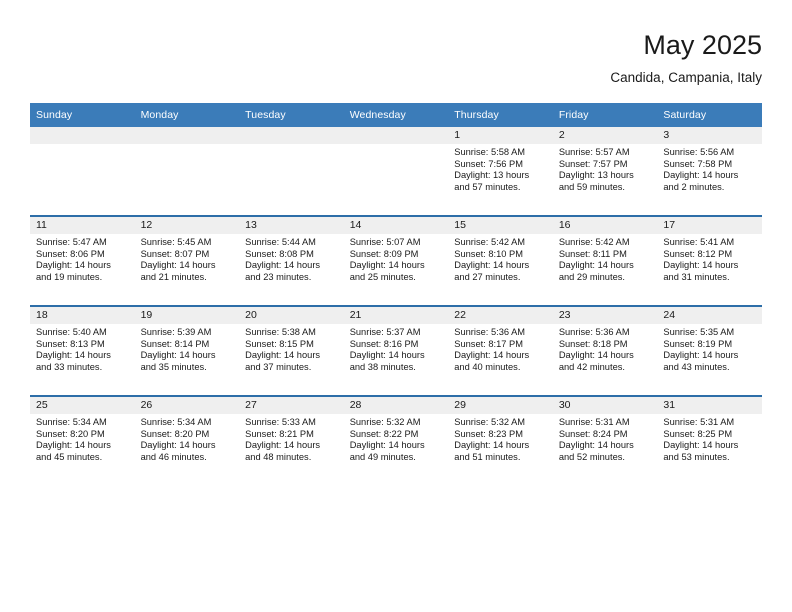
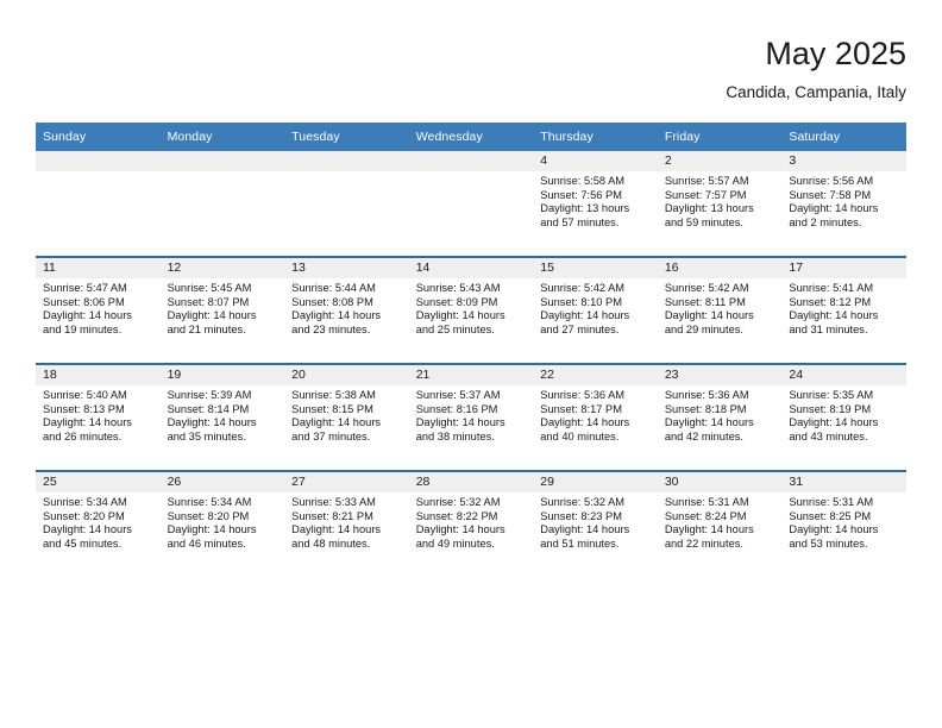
  May 2025
  Candida, Campania, Italy
  Sunday	Monday	Tuesday	Wednesday	Thursday	Friday	Saturday
- 				1Sunrise: 5:58 AMSunset: 7:56 PMDaylight: 13 hoursand 57 minutes.	2Sunrise: 5:57 AMSunset: 7:57 PMDaylight: 13 hoursand 59 minutes.	3Sunrise: 5:56 AMSunset: 7:58 PMDaylight: 14 hoursand 2 minutes.
+ 				4Sunrise: 5:58 AMSunset: 7:56 PMDaylight: 13 hoursand 57 minutes.	2Sunrise: 5:57 AMSunset: 7:57 PMDaylight: 13 hoursand 59 minutes.	3Sunrise: 5:56 AMSunset: 7:58 PMDaylight: 14 hoursand 2 minutes.
- 11Sunrise: 5:47 AMSunset: 8:06 PMDaylight: 14 hoursand 19 minutes.	12Sunrise: 5:45 AMSunset: 8:07 PMDaylight: 14 hoursand 21 minutes.	13Sunrise: 5:44 AMSunset: 8:08 PMDaylight: 14 hoursand 23 minutes.	14Sunrise: 5:07 AMSunset: 8:09 PMDaylight: 14 hoursand 25 minutes.	15Sunrise: 5:42 AMSunset: 8:10 PMDaylight: 14 hoursand 27 minutes.	16Sunrise: 5:42 AMSunset: 8:11 PMDaylight: 14 hoursand 29 minutes.	17Sunrise: 5:41 AMSunset: 8:12 PMDaylight: 14 hoursand 31 minutes.
+ 11Sunrise: 5:47 AMSunset: 8:06 PMDaylight: 14 hoursand 19 minutes.	12Sunrise: 5:45 AMSunset: 8:07 PMDaylight: 14 hoursand 21 minutes.	13Sunrise: 5:44 AMSunset: 8:08 PMDaylight: 14 hoursand 23 minutes.	14Sunrise: 5:43 AMSunset: 8:09 PMDaylight: 14 hoursand 25 minutes.	15Sunrise: 5:42 AMSunset: 8:10 PMDaylight: 14 hoursand 27 minutes.	16Sunrise: 5:42 AMSunset: 8:11 PMDaylight: 14 hoursand 29 minutes.	17Sunrise: 5:41 AMSunset: 8:12 PMDaylight: 14 hoursand 31 minutes.
- 18Sunrise: 5:40 AMSunset: 8:13 PMDaylight: 14 hoursand 33 minutes.	19Sunrise: 5:39 AMSunset: 8:14 PMDaylight: 14 hoursand 35 minutes.	20Sunrise: 5:38 AMSunset: 8:15 PMDaylight: 14 hoursand 37 minutes.	21Sunrise: 5:37 AMSunset: 8:16 PMDaylight: 14 hoursand 38 minutes.	22Sunrise: 5:36 AMSunset: 8:17 PMDaylight: 14 hoursand 40 minutes.	23Sunrise: 5:36 AMSunset: 8:18 PMDaylight: 14 hoursand 42 minutes.	24Sunrise: 5:35 AMSunset: 8:19 PMDaylight: 14 hoursand 43 minutes.
+ 18Sunrise: 5:40 AMSunset: 8:13 PMDaylight: 14 hoursand 26 minutes.	19Sunrise: 5:39 AMSunset: 8:14 PMDaylight: 14 hoursand 35 minutes.	20Sunrise: 5:38 AMSunset: 8:15 PMDaylight: 14 hoursand 37 minutes.	21Sunrise: 5:37 AMSunset: 8:16 PMDaylight: 14 hoursand 38 minutes.	22Sunrise: 5:36 AMSunset: 8:17 PMDaylight: 14 hoursand 40 minutes.	23Sunrise: 5:36 AMSunset: 8:18 PMDaylight: 14 hoursand 42 minutes.	24Sunrise: 5:35 AMSunset: 8:19 PMDaylight: 14 hoursand 43 minutes.
- 25Sunrise: 5:34 AMSunset: 8:20 PMDaylight: 14 hoursand 45 minutes.	26Sunrise: 5:34 AMSunset: 8:20 PMDaylight: 14 hoursand 46 minutes.	27Sunrise: 5:33 AMSunset: 8:21 PMDaylight: 14 hoursand 48 minutes.	28Sunrise: 5:32 AMSunset: 8:22 PMDaylight: 14 hoursand 49 minutes.	29Sunrise: 5:32 AMSunset: 8:23 PMDaylight: 14 hoursand 51 minutes.	30Sunrise: 5:31 AMSunset: 8:24 PMDaylight: 14 hoursand 52 minutes.	31Sunrise: 5:31 AMSunset: 8:25 PMDaylight: 14 hoursand 53 minutes.
+ 25Sunrise: 5:34 AMSunset: 8:20 PMDaylight: 14 hoursand 45 minutes.	26Sunrise: 5:34 AMSunset: 8:20 PMDaylight: 14 hoursand 46 minutes.	27Sunrise: 5:33 AMSunset: 8:21 PMDaylight: 14 hoursand 48 minutes.	28Sunrise: 5:32 AMSunset: 8:22 PMDaylight: 14 hoursand 49 minutes.	29Sunrise: 5:32 AMSunset: 8:23 PMDaylight: 14 hoursand 51 minutes.	30Sunrise: 5:31 AMSunset: 8:24 PMDaylight: 14 hoursand 22 minutes.	31Sunrise: 5:31 AMSunset: 8:25 PMDaylight: 14 hoursand 53 minutes.
